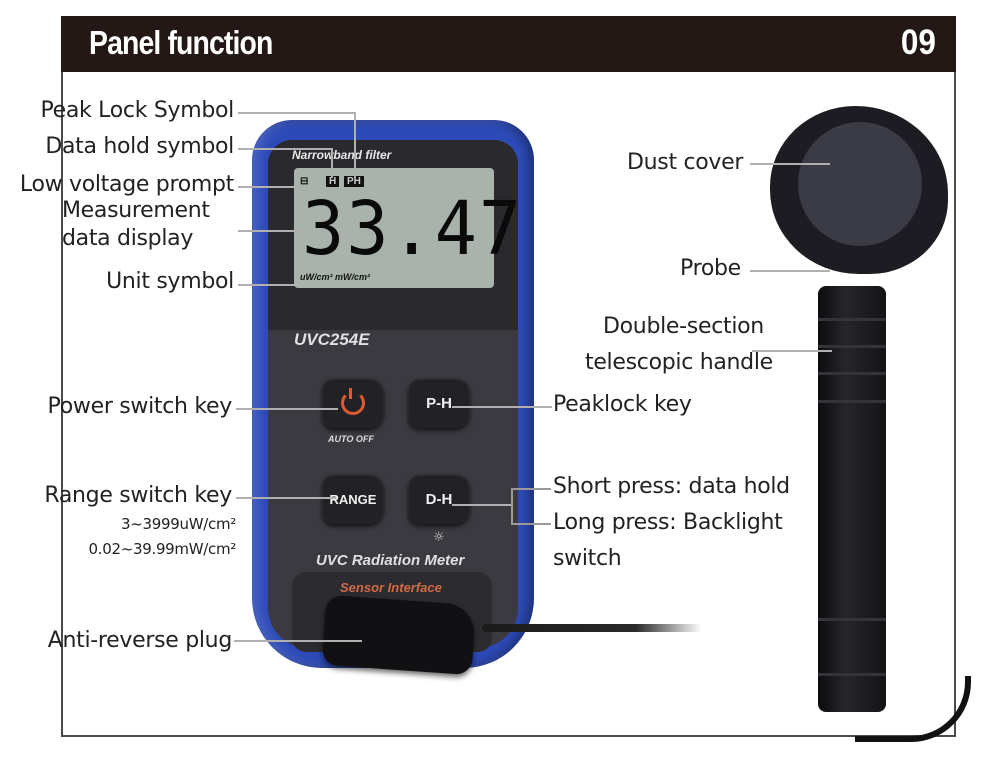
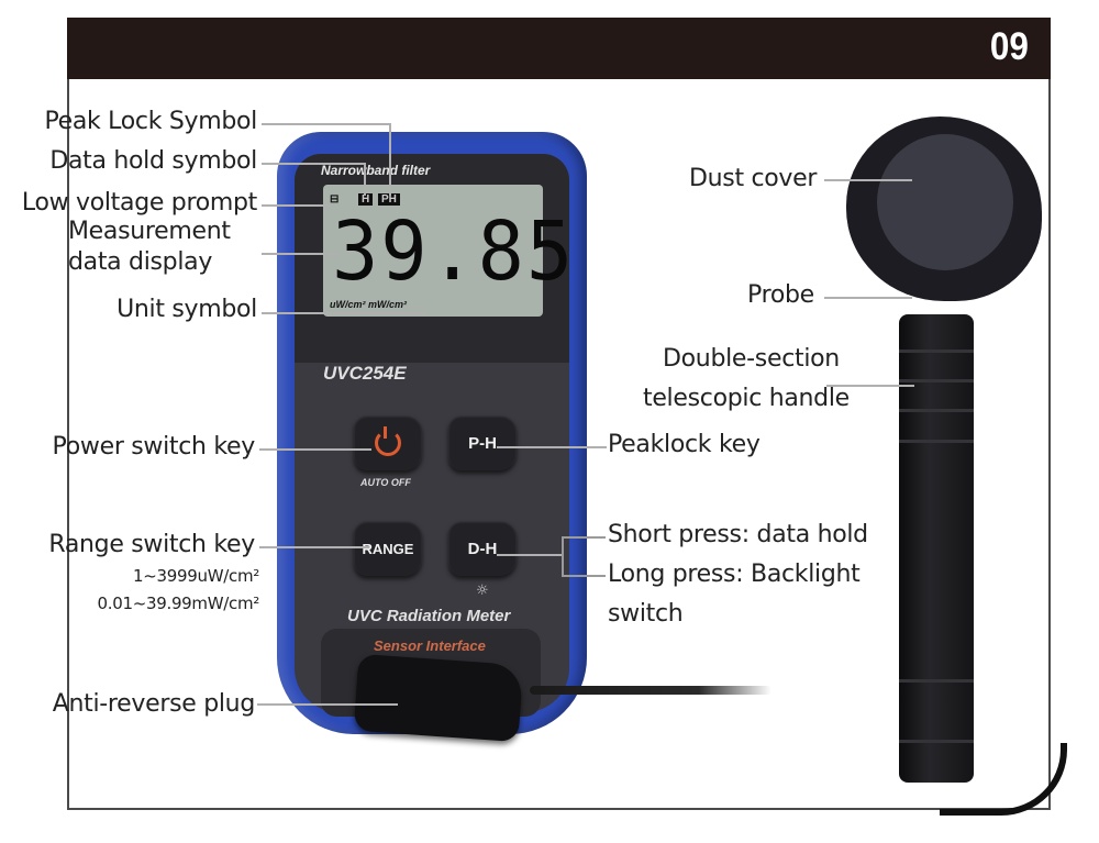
- Panel function
  09
  Narrowband filter
  ⊟
  H
  PH
- 33.47
+ 39.85
  uW/cm² mW/cm²
  UVC254E
  AUTO OFF
  P-H
  RANGE
  D-H
  ☼
  UVC Radiation Meter
  Sensor Interface
  Peak Lock Symbol
  Data hold symbol
  Low voltage prompt
  Measurement
  data display
  Unit symbol
  Power switch key
  Range switch key
- 3~3999uW/cm²
+ 1~3999uW/cm²
- 0.02~39.99mW/cm²
+ 0.01~39.99mW/cm²
  Anti-reverse plug
  Peaklock key
  Short press: data hold
  Long press: Backlight
  switch
  Dust cover
  Probe
  Double-section
  telescopic handle
